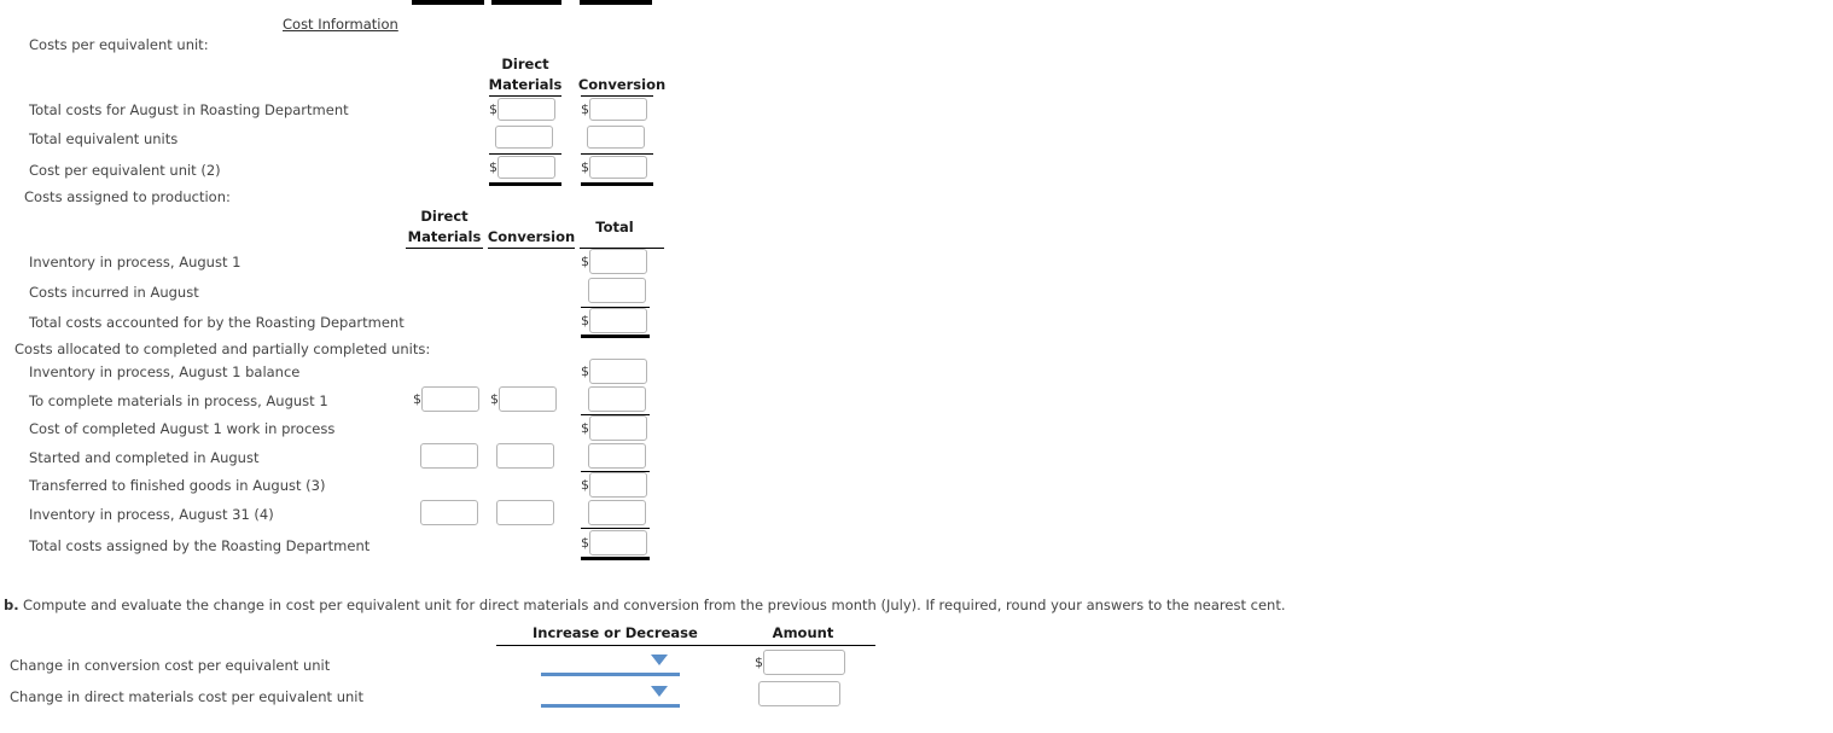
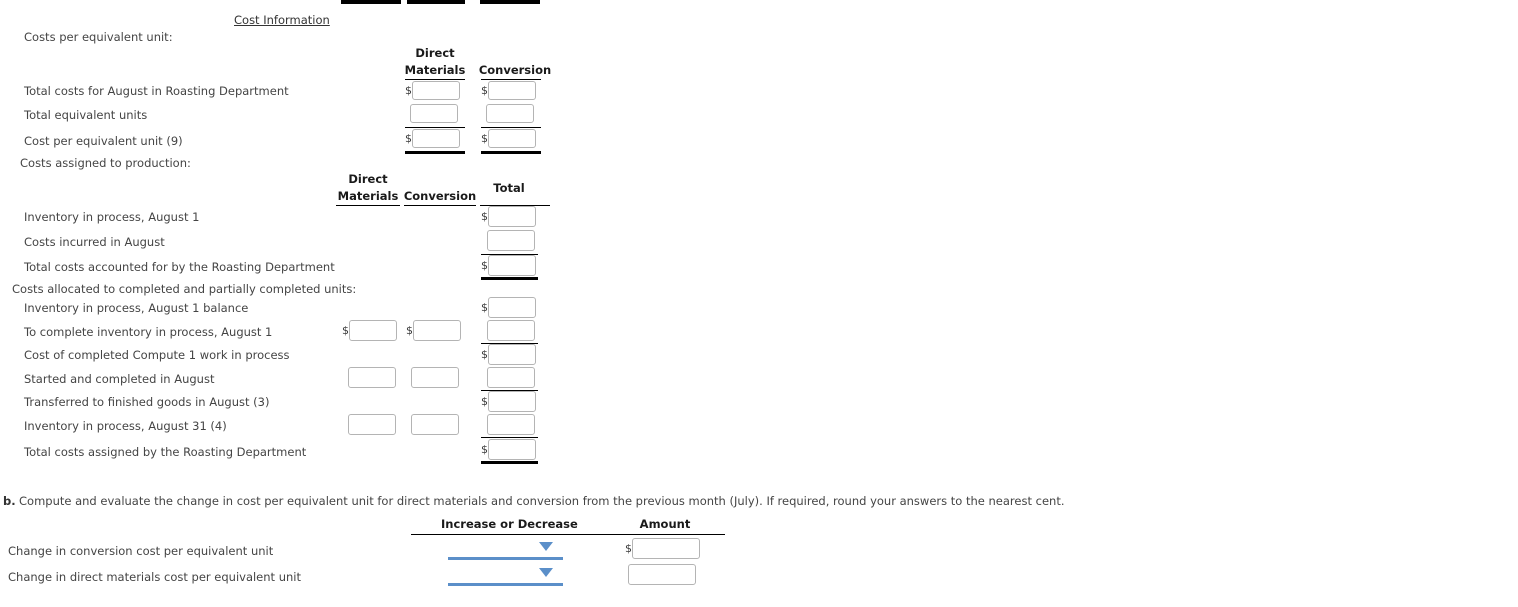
  Cost Information
  Costs per equivalent unit:
  Direct
  Materials
  Conversion
  Total costs for August in Roasting Department
  $
  $
  Total equivalent units
- Cost per equivalent unit (2)
+ Cost per equivalent unit (9)
  $
  $
  Costs assigned to production:
  Direct
  Materials
  Conversion
  Total
  Inventory in process, August 1
  $
  Costs incurred in August
  Total costs accounted for by the Roasting Department
  $
  Costs allocated to completed and partially completed units:
  Inventory in process, August 1 balance
  $
- To complete materials in process, August 1
+ To complete inventory in process, August 1
  $
  $
- Cost of completed August 1 work in process
+ Cost of completed Compute 1 work in process
  $
  Started and completed in August
  Transferred to finished goods in August (3)
  $
  Inventory in process, August 31 (4)
  Total costs assigned by the Roasting Department
  $
  b.
  Compute and evaluate the change in cost per equivalent unit for direct materials and conversion from the previous month (July). If required, round your answers to the nearest cent.
  Increase or Decrease
  Amount
  Change in conversion cost per equivalent unit
  $
  Change in direct materials cost per equivalent unit
